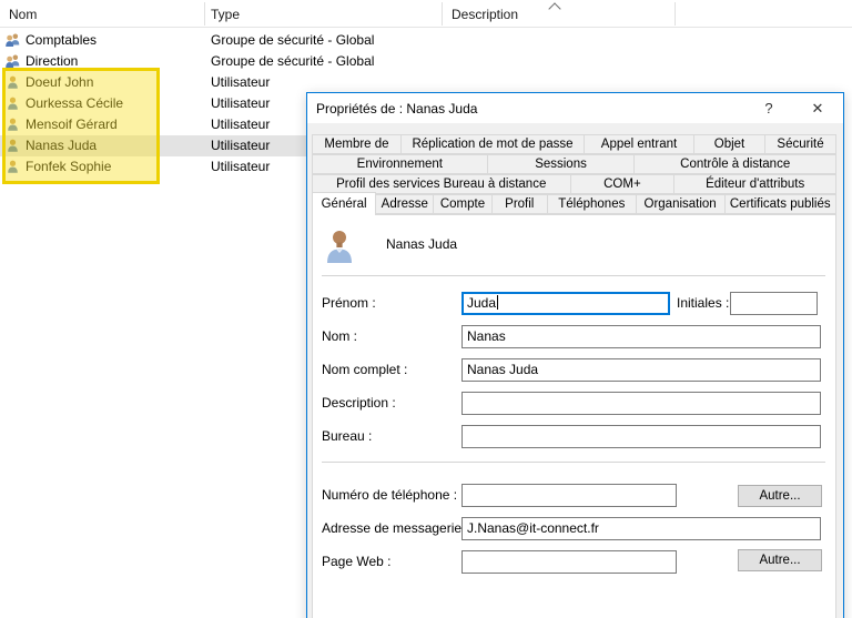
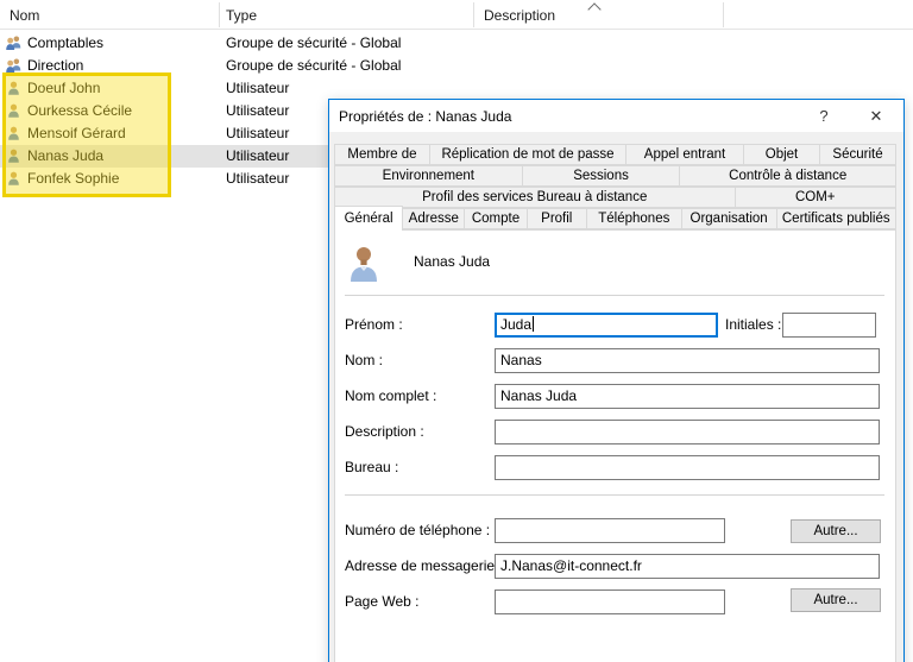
  Nom
  Type
  Description
  Comptables
  Groupe de sécurité - Global
  Direction
  Groupe de sécurité - Global
  Doeuf John
  Utilisateur
  Ourkessa Cécile
  Utilisateur
  Mensoif Gérard
  Utilisateur
  Nanas Juda
  Utilisateur
  Fonfek Sophie
  Utilisateur
  Propriétés de : Nanas Juda
  ?
  ✕
  Membre de
  Réplication de mot de passe
  Appel entrant
  Objet
  Sécurité
  Environnement
  Sessions
  Contrôle à distance
  Profil des services Bureau à distance
  COM+
- Éditeur d'attributs
  Général
  Adresse
  Compte
  Profil
  Téléphones
  Organisation
  Certificats publiés
  Nanas Juda
  Prénom :
  Juda
  Initiales :
  Nom :
  Nanas
  Nom complet :
  Nanas Juda
  Description :
  Bureau :
  Numéro de téléphone :
  Autre...
  Adresse de messagerie
  J.Nanas@it-connect.fr
  Page Web :
  Autre...
